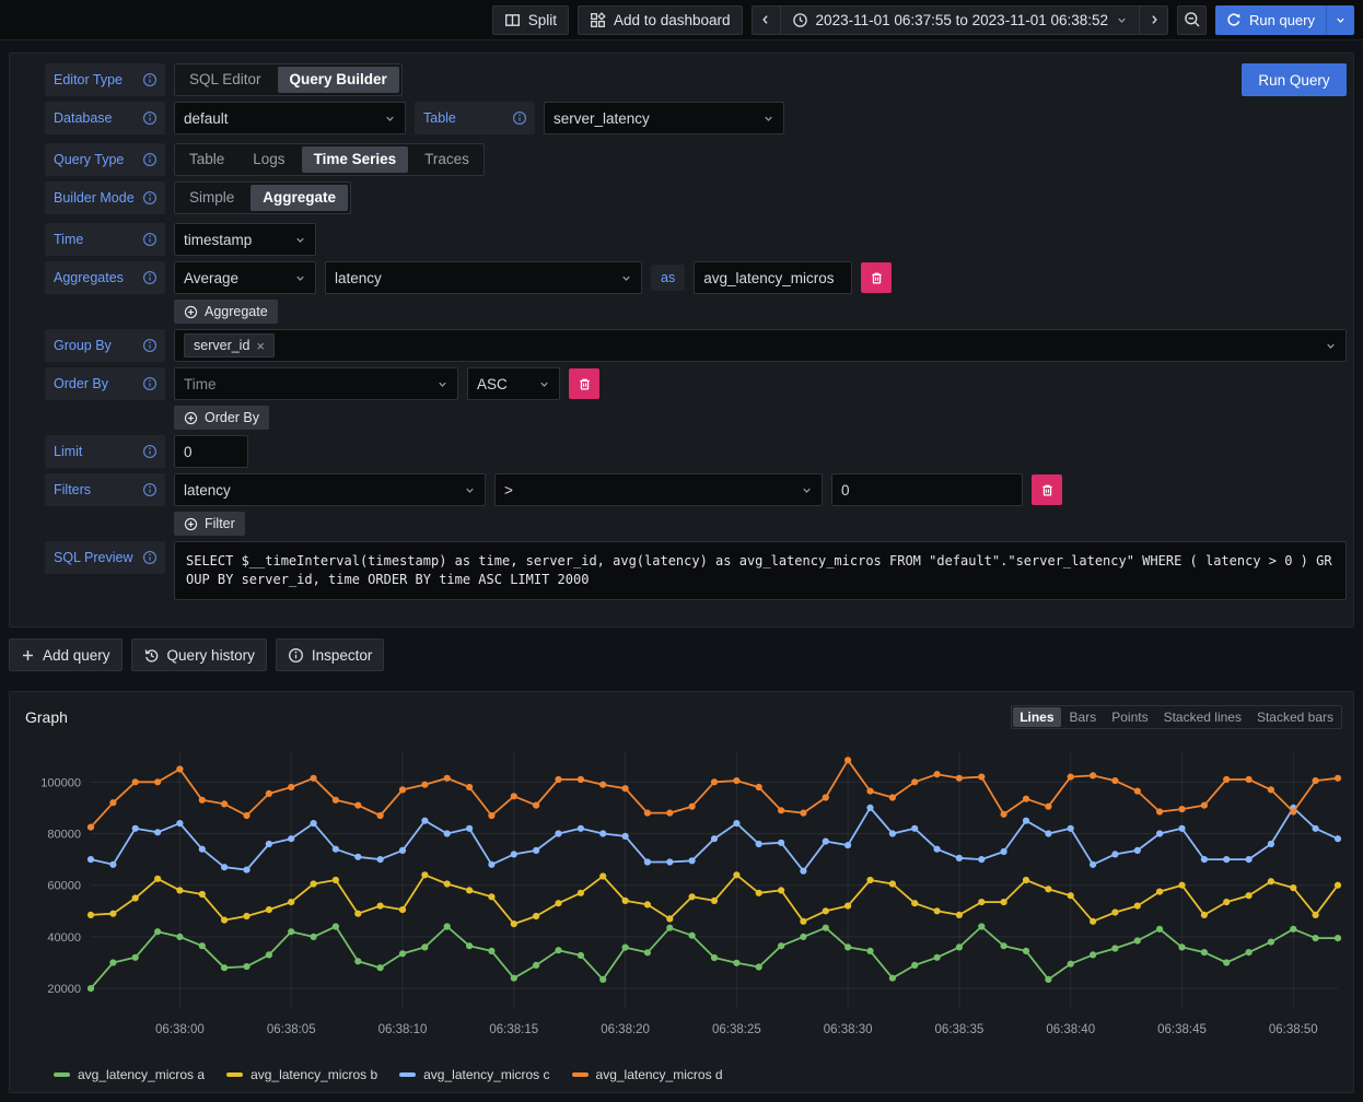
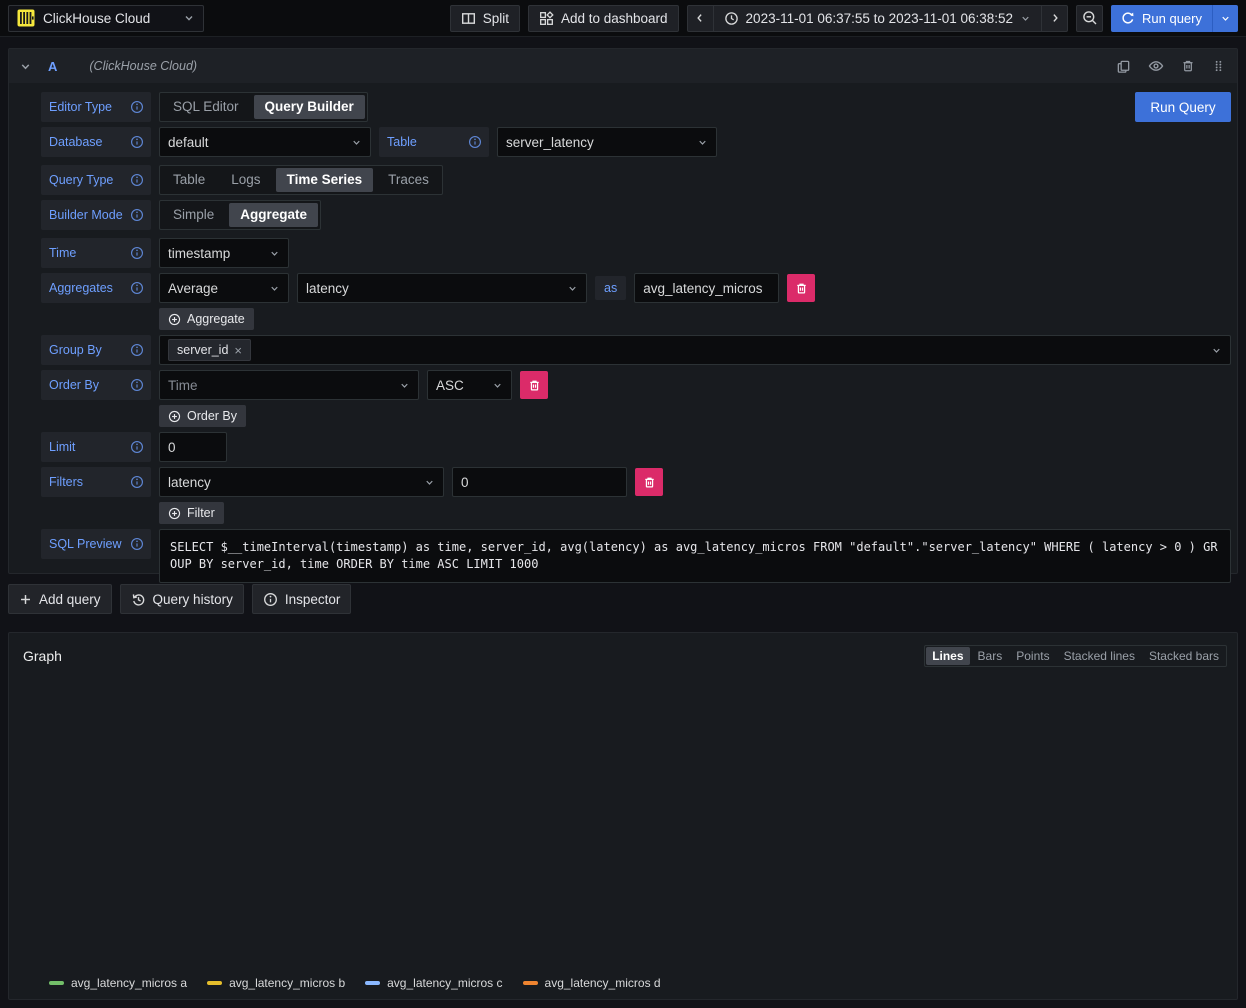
+ ClickHouse Cloud
  Split
  Add to dashboard
  2023-11-01 06:37:55 to 2023-11-01 06:38:52
  Run query
+ A
+ (ClickHouse Cloud)
  Run Query
  Editor Type
  SQL Editor
  Query Builder
  Database
  default
  Table
  server_latency
  Query Type
  Table
  Logs
  Time Series
  Traces
  Builder Mode
  Simple
  Aggregate
  Time
  timestamp
  Aggregates
  Average
  latency
  as
  avg_latency_micros
  Aggregate
  Group By
  server_id
  ×
  Order By
  Time
  ASC
  Order By
  Limit
  0
  Filters
  latency
- >
  0
  Filter
  SQL Preview
- SELECT $__timeInterval(timestamp) as time, server_id, avg(latency) as avg_latency_micros FROM "default"."server_latency" WHERE ( latency > 0 ) GROUP BY server_id, time ORDER BY time ASC LIMIT 2000
+ SELECT $__timeInterval(timestamp) as time, server_id, avg(latency) as avg_latency_micros FROM "default"."server_latency" WHERE ( latency > 0 ) GROUP BY server_id, time ORDER BY time ASC LIMIT 1000
  Add query
  Query history
  Inspector
  Graph
  Lines
  Bars
  Points
  Stacked lines
  Stacked bars
- 20000
- 40000
- 60000
- 80000
- 100000
- 06:38:00
- 06:38:05
- 06:38:10
- 06:38:15
- 06:38:20
- 06:38:25
- 06:38:30
- 06:38:35
- 06:38:40
- 06:38:45
- 06:38:50
  avg_latency_micros a
  avg_latency_micros b
  avg_latency_micros c
  avg_latency_micros d
